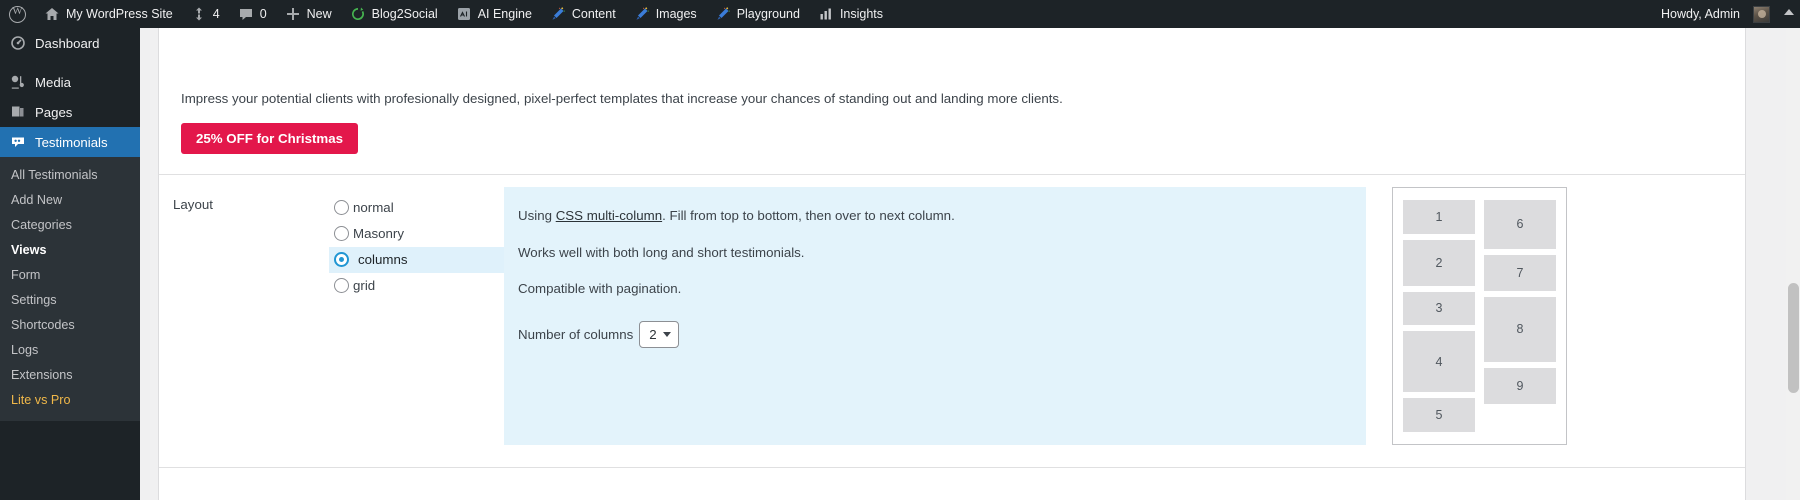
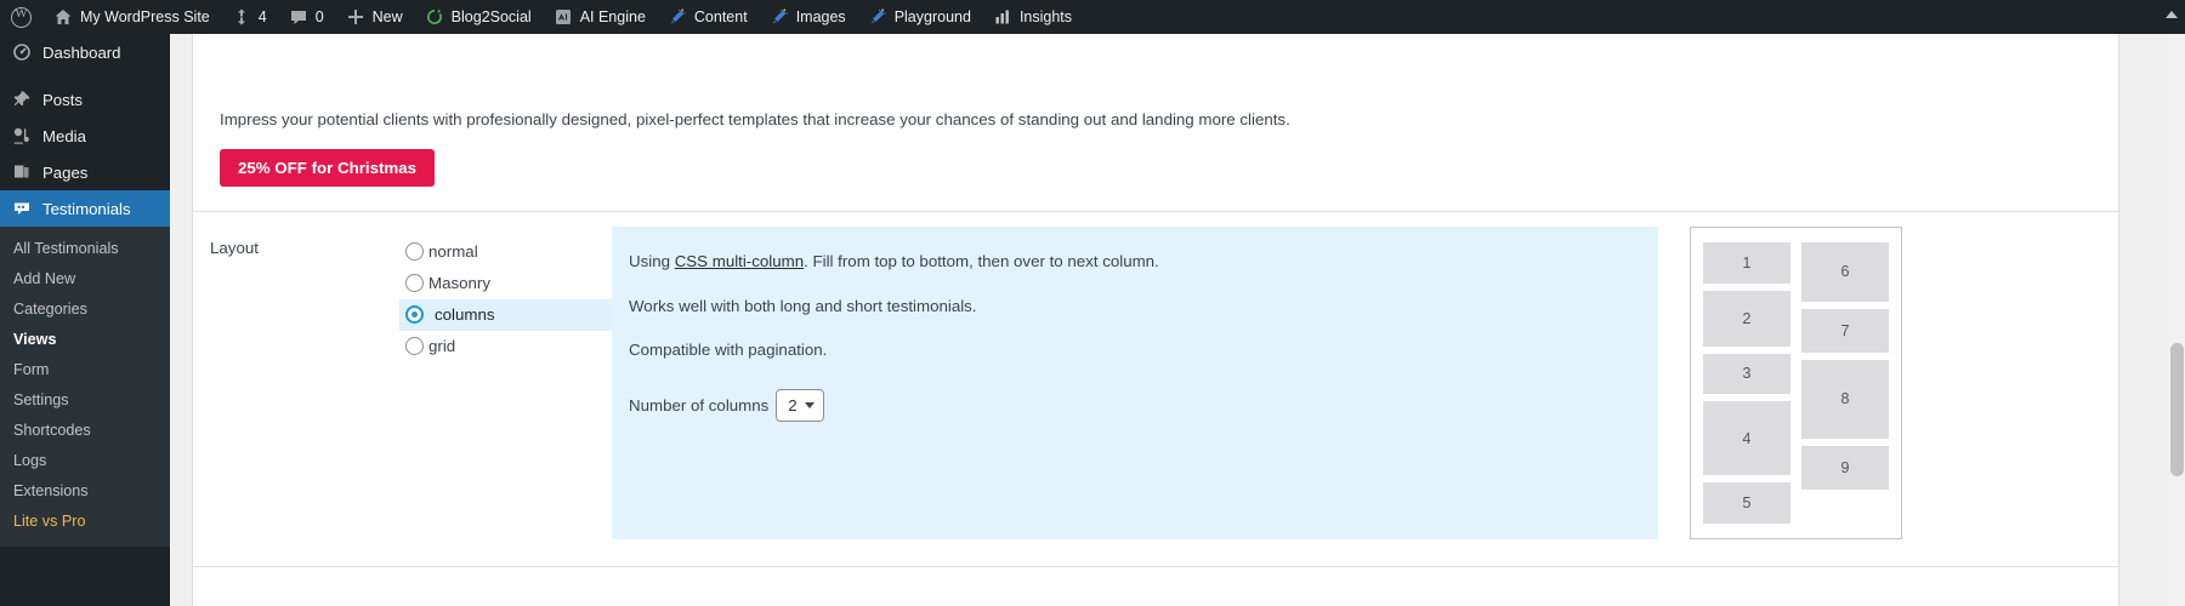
  My WordPress Site
  4
  0
  New
  Blog2Social
  AI Engine
  Content
  Images
  Playground
  Insights
- Howdy, Admin
  Dashboard
+ Posts
  Media
  Pages
  Testimonials
  All Testimonials
  Add New
  Categories
  Views
  Form
  Settings
  Shortcodes
  Logs
  Extensions
  Lite vs Pro
  Impress your potential clients with profesionally designed, pixel-perfect templates that increase your chances of standing out and landing more clients.
  25% OFF for Christmas
  Layout
  normal
  Masonry
  columns
  grid
  Using CSS multi-column. Fill from top to bottom, then over to next column.
  Works well with both long and short testimonials.
  Compatible with pagination.
  Number of columns
  2
  1
  2
  3
  4
  5
  6
  7
  8
  9
